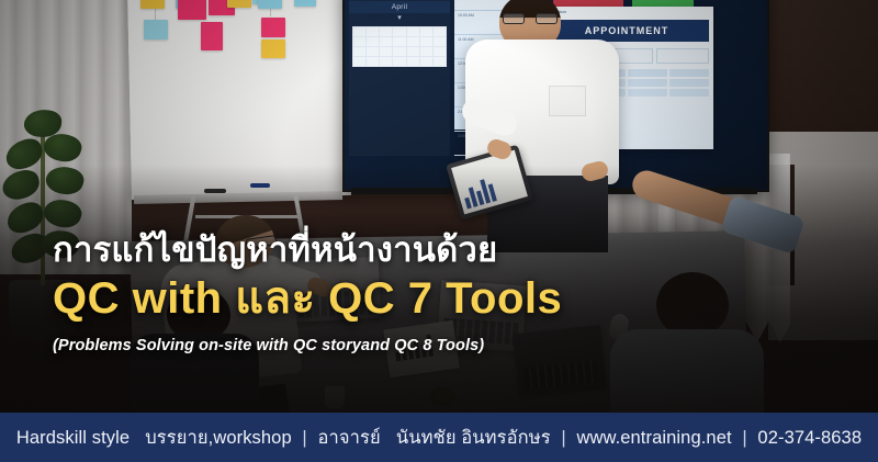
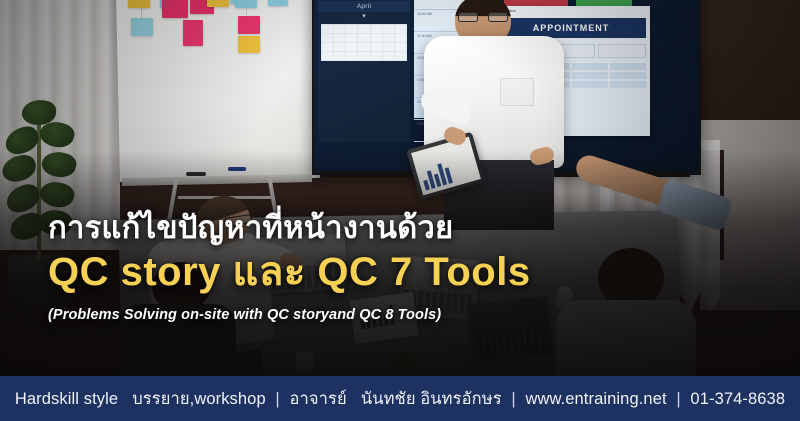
  การแก้ไขปัญหาที่หน้างานด้วย
- QC with และ QC 7 Tools
+ QC story และ QC 7 Tools
  (Problems Solving on-site with QC storyand QC 8 Tools)
- Hardskill style บรรยาย,workshop | อาจารย์ นันทชัย อินทรอักษร | www.entraining.net | 02-374-8638
+ Hardskill style บรรยาย,workshop | อาจารย์ นันทชัย อินทรอักษร | www.entraining.net | 01-374-8638
